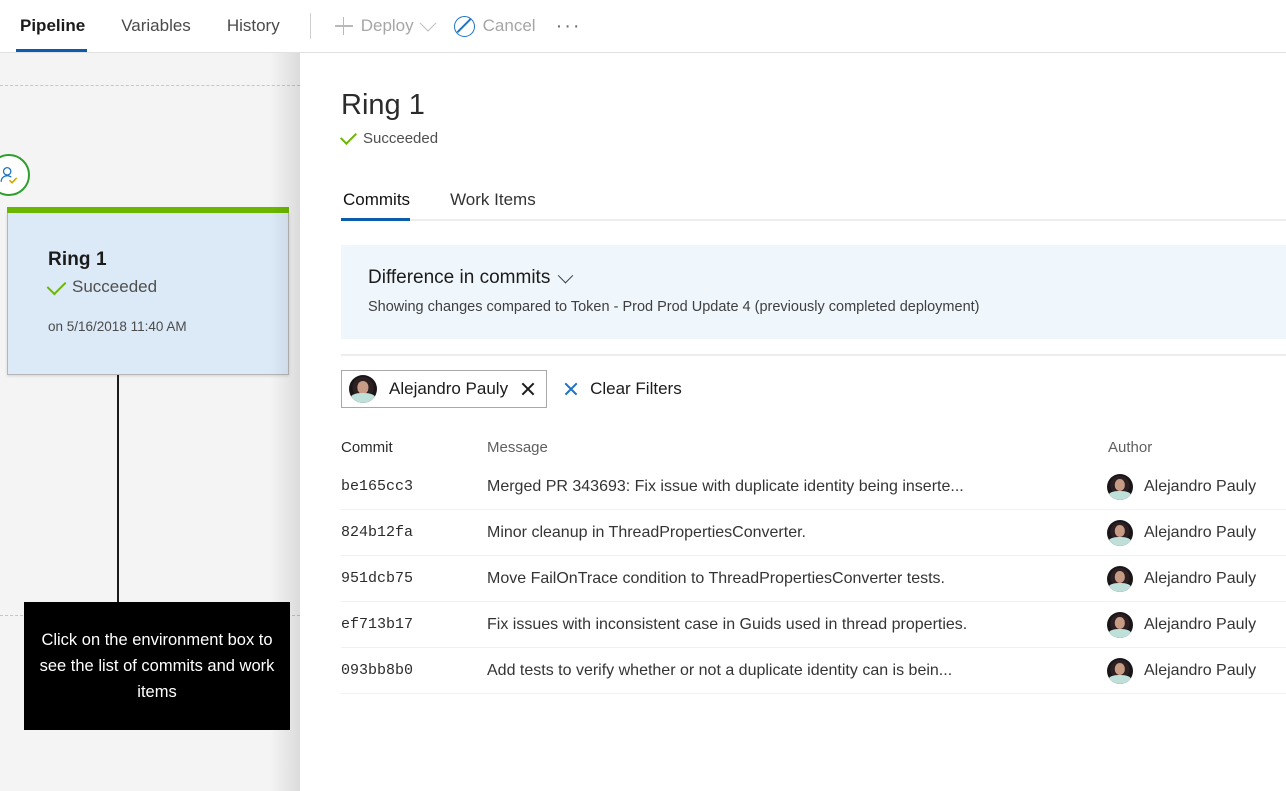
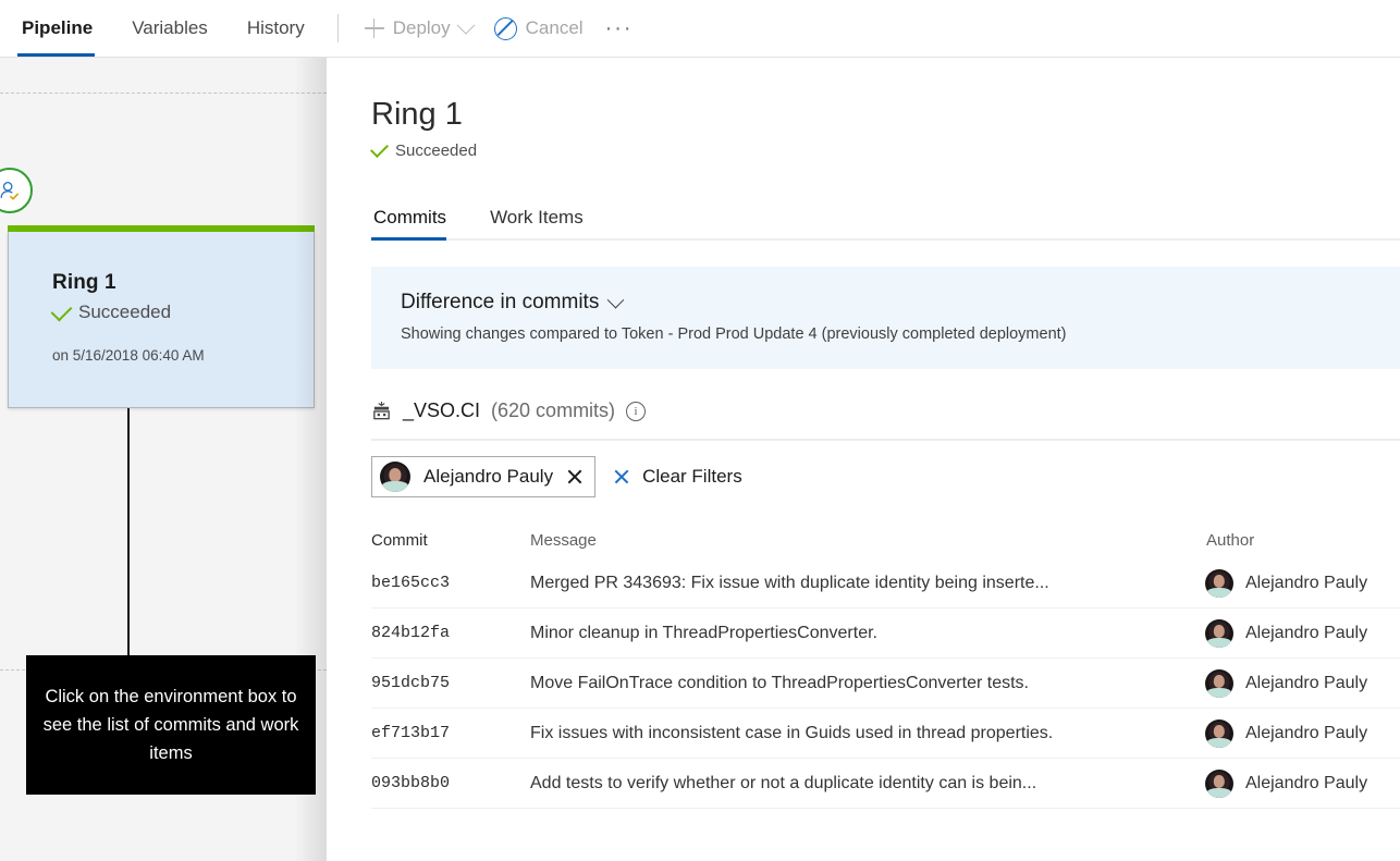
  Pipeline
  Variables
  History
  Deploy
  Cancel
  ···
  Ring 1
  Succeeded
- on 5/16/2018 11:40 AM
+ on 5/16/2018 06:40 AM
  Click on the environment box to see the list of commits and wor items
  Ring 1
  Succeeded
  Commits
  Work Items
  Difference in commits
  Showing changes compared to Token - Prod Prod Update 4 (previously completed deployment)
+ _VSO.CI
+ (620 commits)
+ i
  Alejandro Pauly
  Clear Filters
  Commit
  Message
  Author
  be165cc3
  Merged PR 343693: Fix issue with duplicate identity being inserte...
  Alejandro Pauly
  824b12fa
  Minor cleanup in ThreadPropertiesConverter.
  Alejandro Pauly
  951dcb75
  Move FailOnTrace condition to ThreadPropertiesConverter tests.
  Alejandro Pauly
  ef713b17
  Fix issues with inconsistent case in Guids used in thread properties.
  Alejandro Pauly
  093bb8b0
  Add tests to verify whether or not a duplicate identity can is bein...
  Alejandro Pauly
